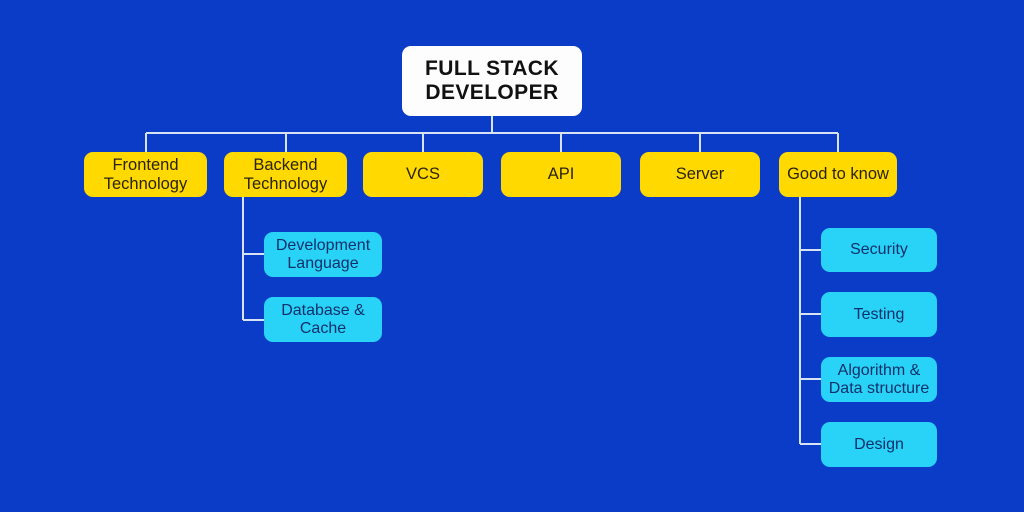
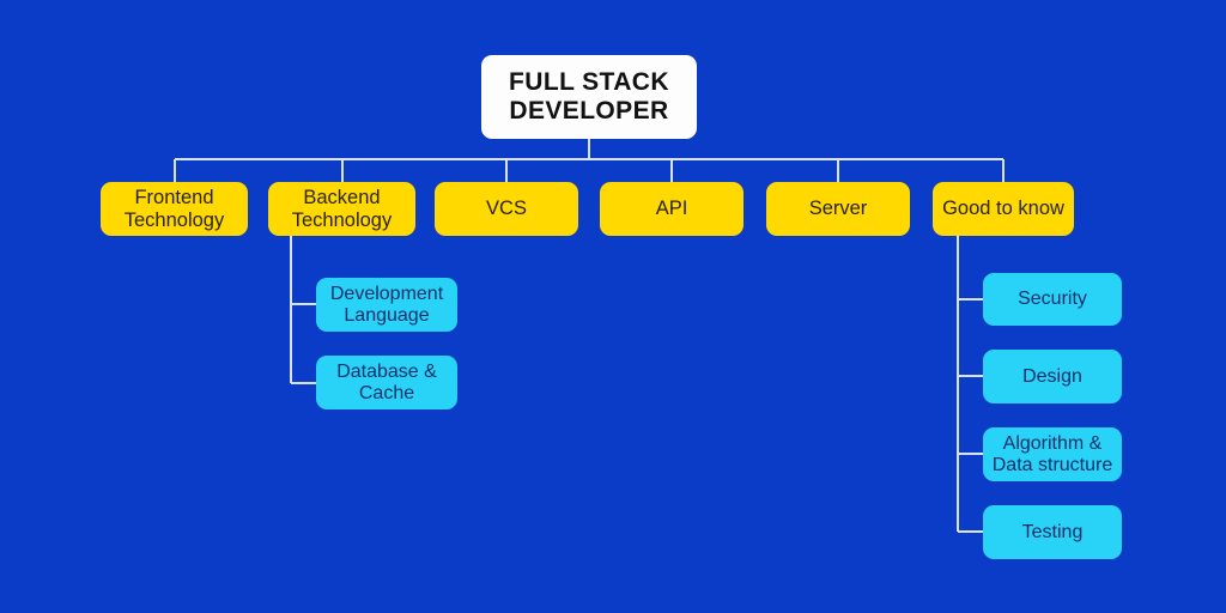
  FULL STACK
  DEVELOPER
  Frontend
  Technology
  Backend
  Technology
  VCS
  API
  Server
  Good to know
  Development
  Language
  Database &
  Cache
  Security
- Testing
+ Design
  Algorithm &
  Data structure
- Design
+ Testing
